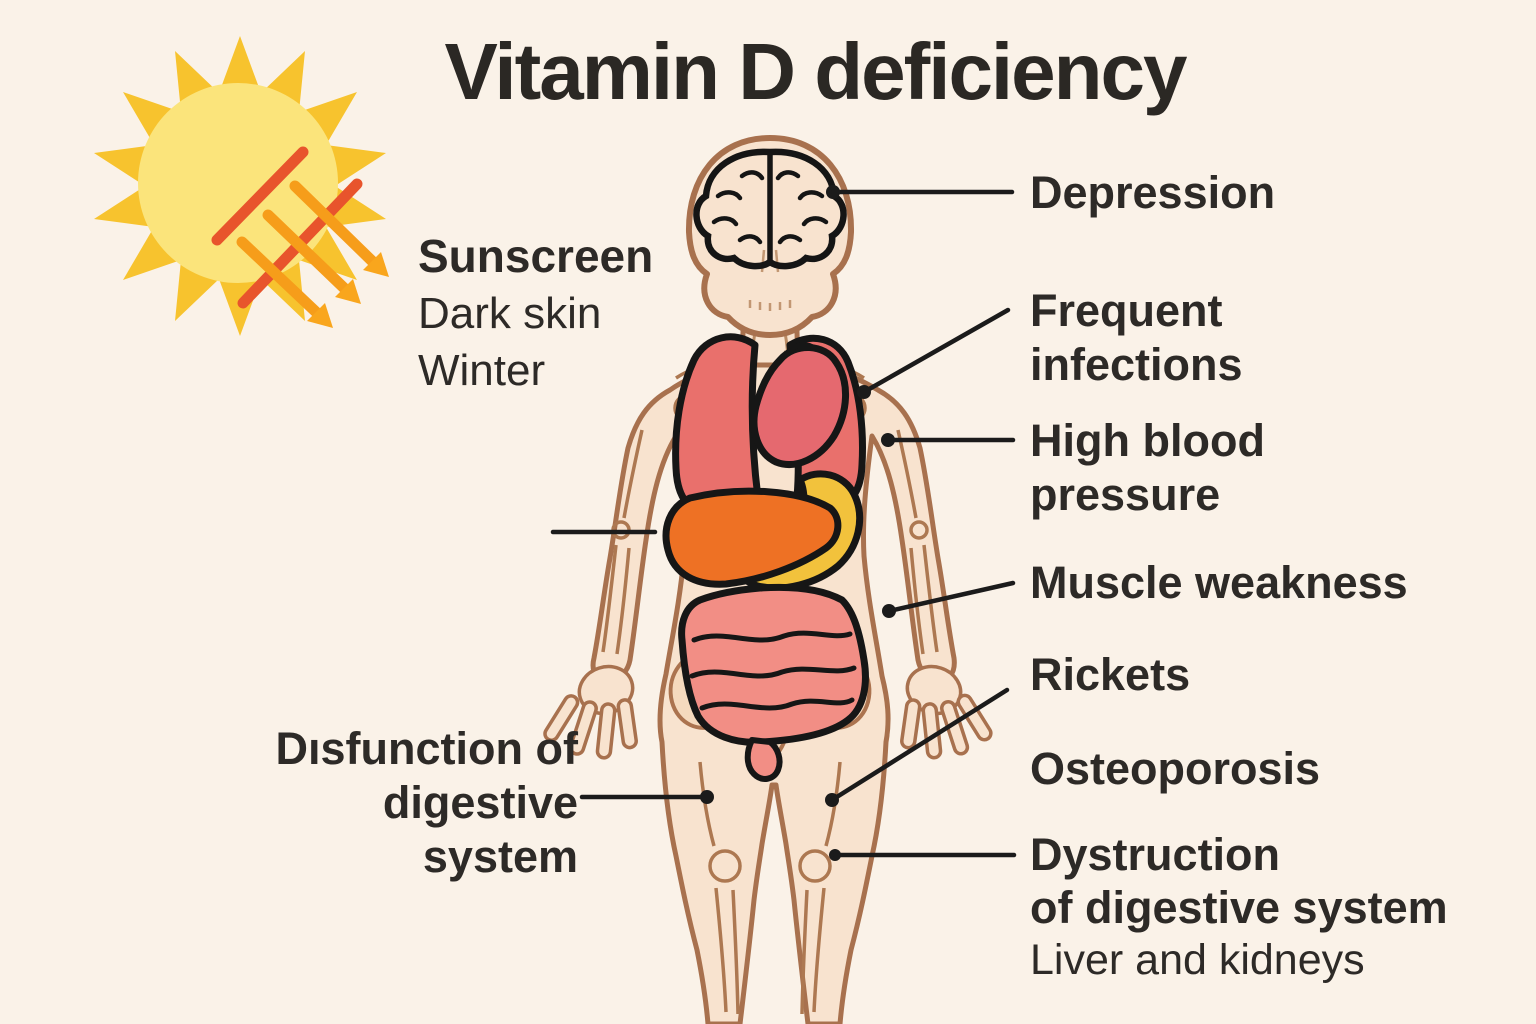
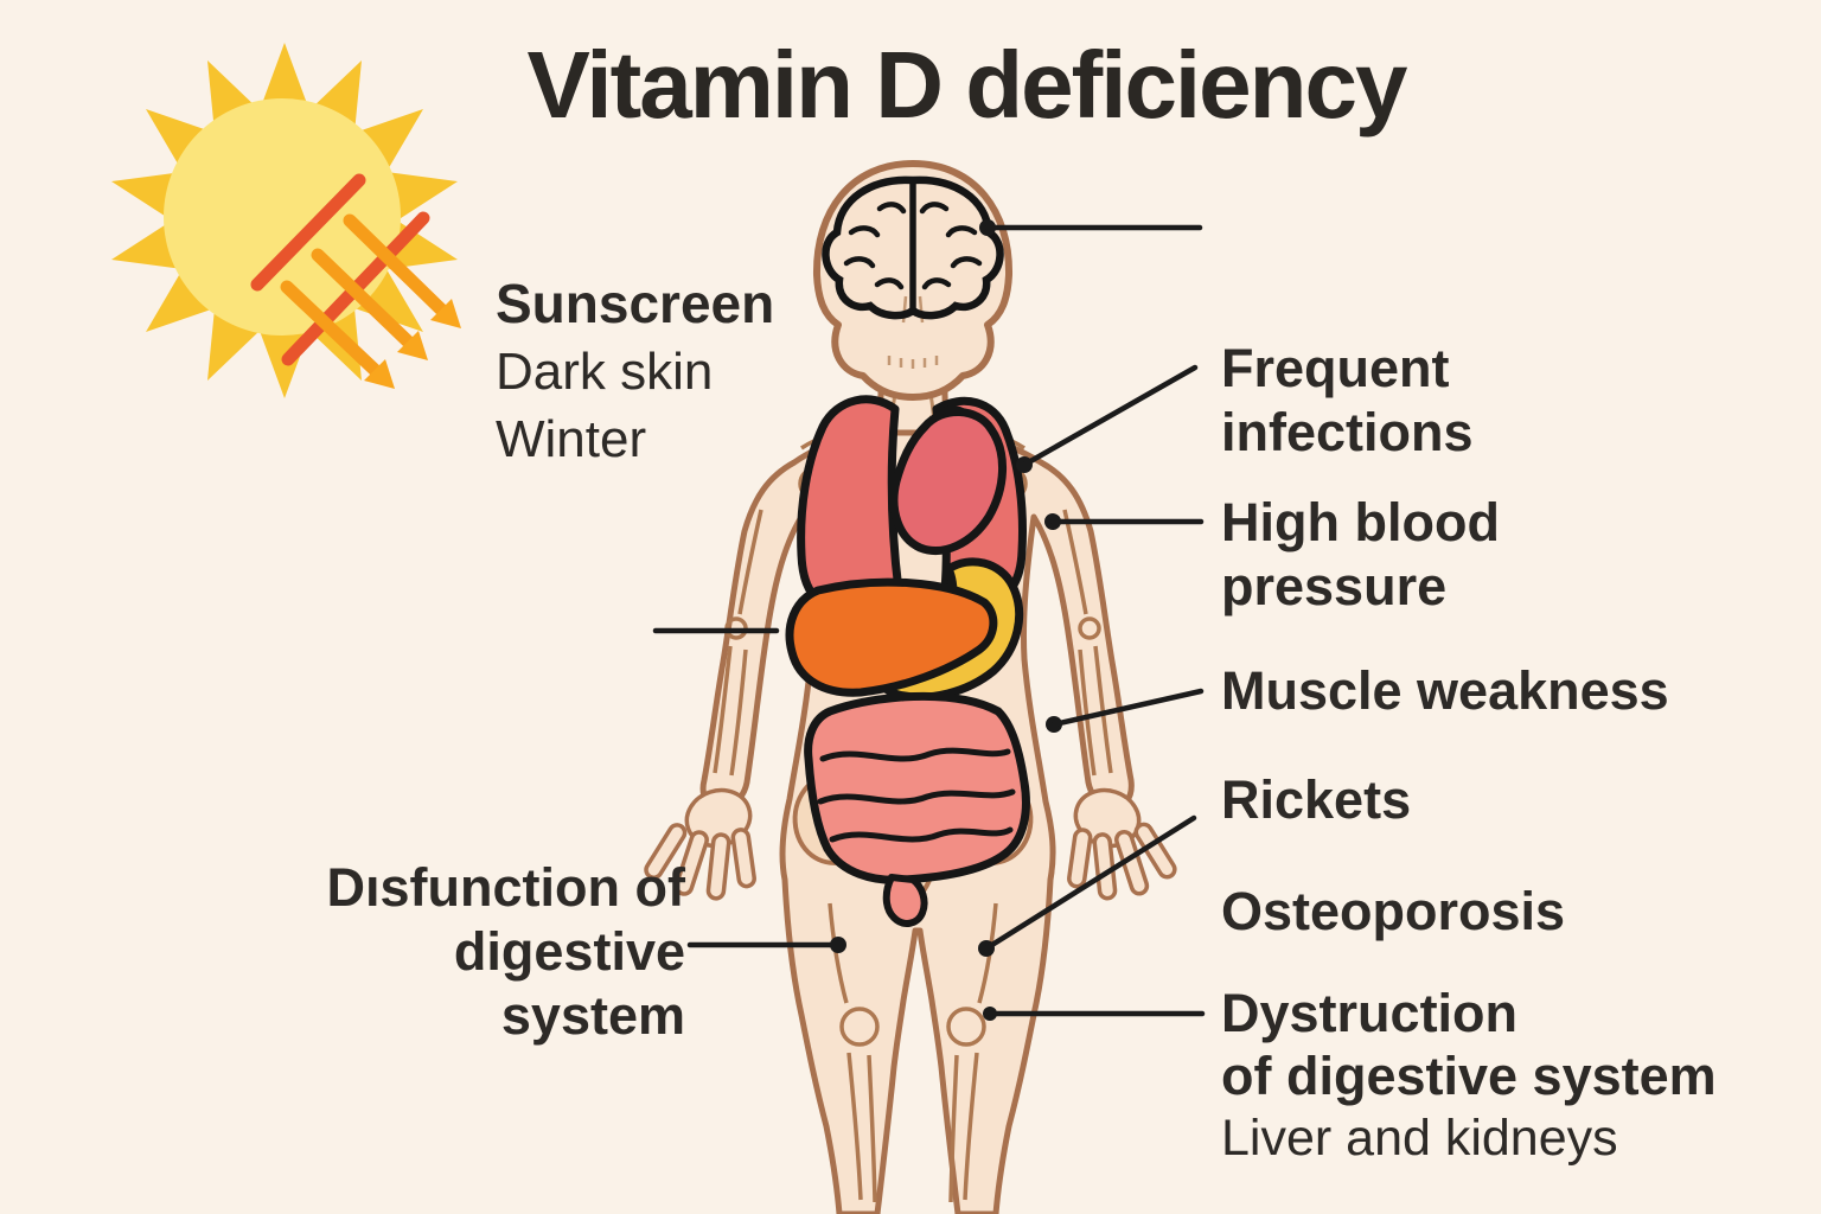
  Vitamin D deficiency
  Sunscreen
  Dark skin
  Winter
  Dısfunction of
  digestive
  system
- Depression
  Frequent
  infections
  High blood
  pressure
  Muscle weakness
  Rickets
  Osteoporosis
  Dystruction
  of digestive system
  Liver and kidneys
